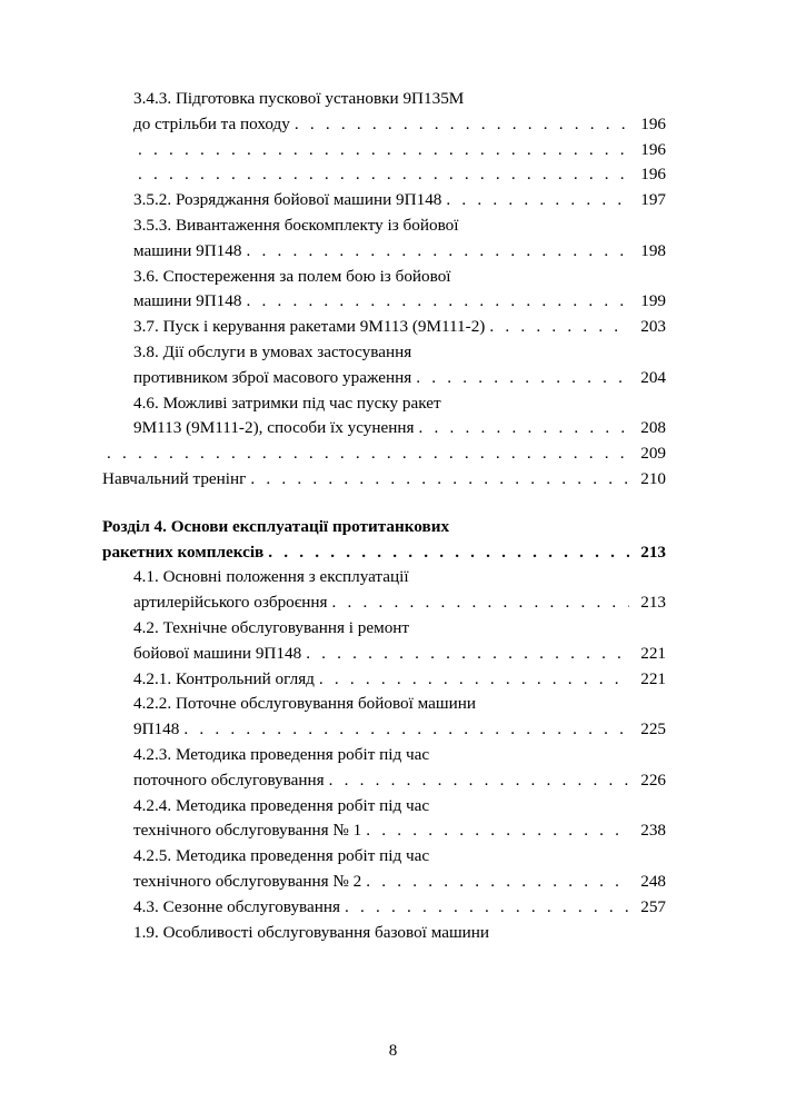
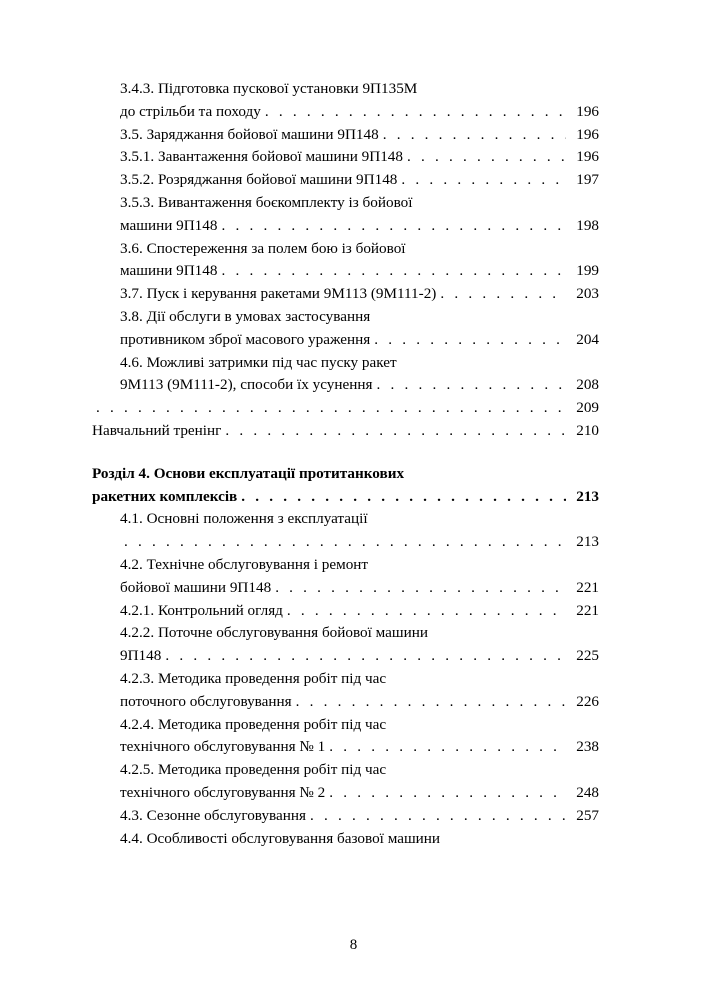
  3.4.3. Підготовка пускової установки 9П135М
  до стрільби та походу
  196
+ 3.5. Заряджання бойової машини 9П148
  196
+ 3.5.1. Завантаження бойової машини 9П148
  196
  3.5.2. Розряджання бойової машини 9П148
  197
  3.5.3. Вивантаження боєкомплекту із бойової
  машини 9П148
  198
  3.6. Спостереження за полем бою із бойової
  машини 9П148
  199
  3.7. Пуск і керування ракетами 9М113 (9М111-2)
  203
  3.8. Дії обслуги в умовах застосування
  противником зброї масового ураження
  204
  4.6. Можливі затримки під час пуску ракет
  9М113 (9М111-2), способи їх усунення
  208
  209
  Навчальний тренінг
  210
  Розділ 4. Основи експлуатації протитанкових
  ракетних комплексів
  213
  4.1. Основні положення з експлуатації
- артилерійського озброєння
  213
  4.2. Технічне обслуговування і ремонт
  бойової машини 9П148
  221
  4.2.1. Контрольний огляд
  221
  4.2.2. Поточне обслуговування бойової машини
  9П148
  225
  4.2.3. Методика проведення робіт під час
  поточного обслуговування
  226
  4.2.4. Методика проведення робіт під час
  технічного обслуговування № 1
  238
  4.2.5. Методика проведення робіт під час
  технічного обслуговування № 2
  248
  4.3. Сезонне обслуговування
  257
- 1.9. Особливості обслуговування базової машини
+ 4.4. Особливості обслуговування базової машини
  8
